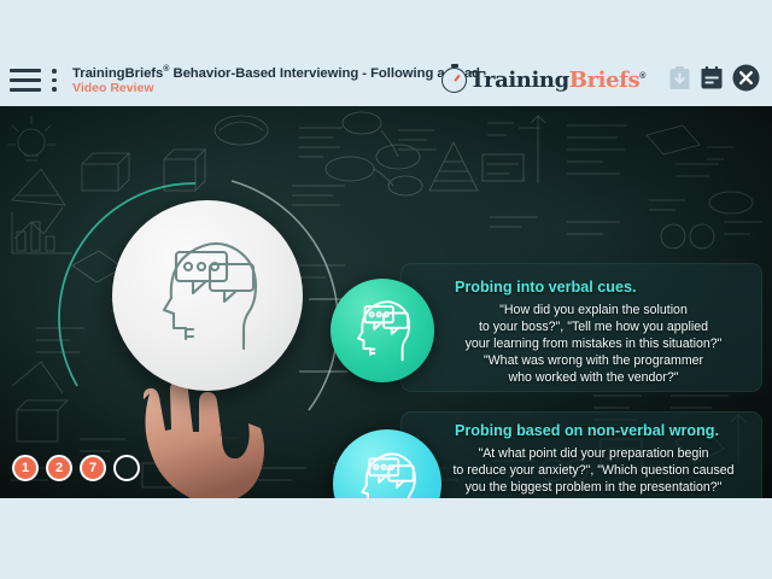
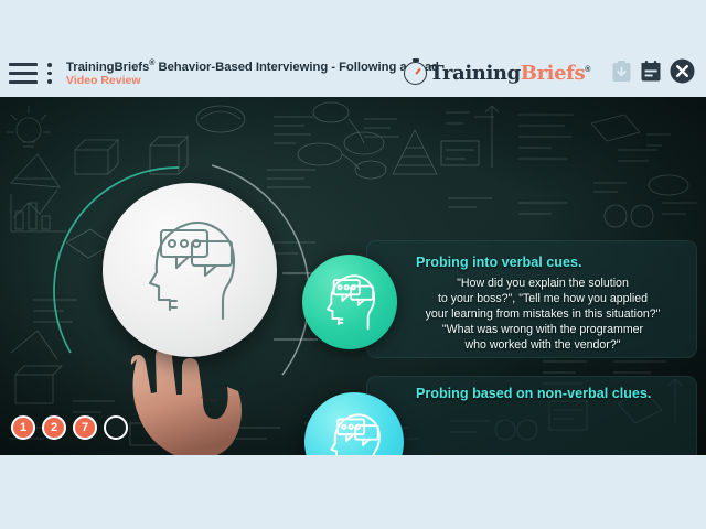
  TrainingBriefs Behavior-Based Interviewing - Following aad
  Video Review
  TrainingBriefs
  Probing into verbal cues.
  "How did you explain the solution
  to your boss?", "Tell me how you applied
  your learning from mistakes in this situation?"
  "What was wrong with the programmer
  who worked with the vendor?"
- Probing based on non-verbal wrong.
+ Probing based on non-verbal clues.
- "At what point did your preparation begin
- to reduce your anxiety?", "Which question caused
- you the biggest problem in the presentation?"
  1
  2
  7
